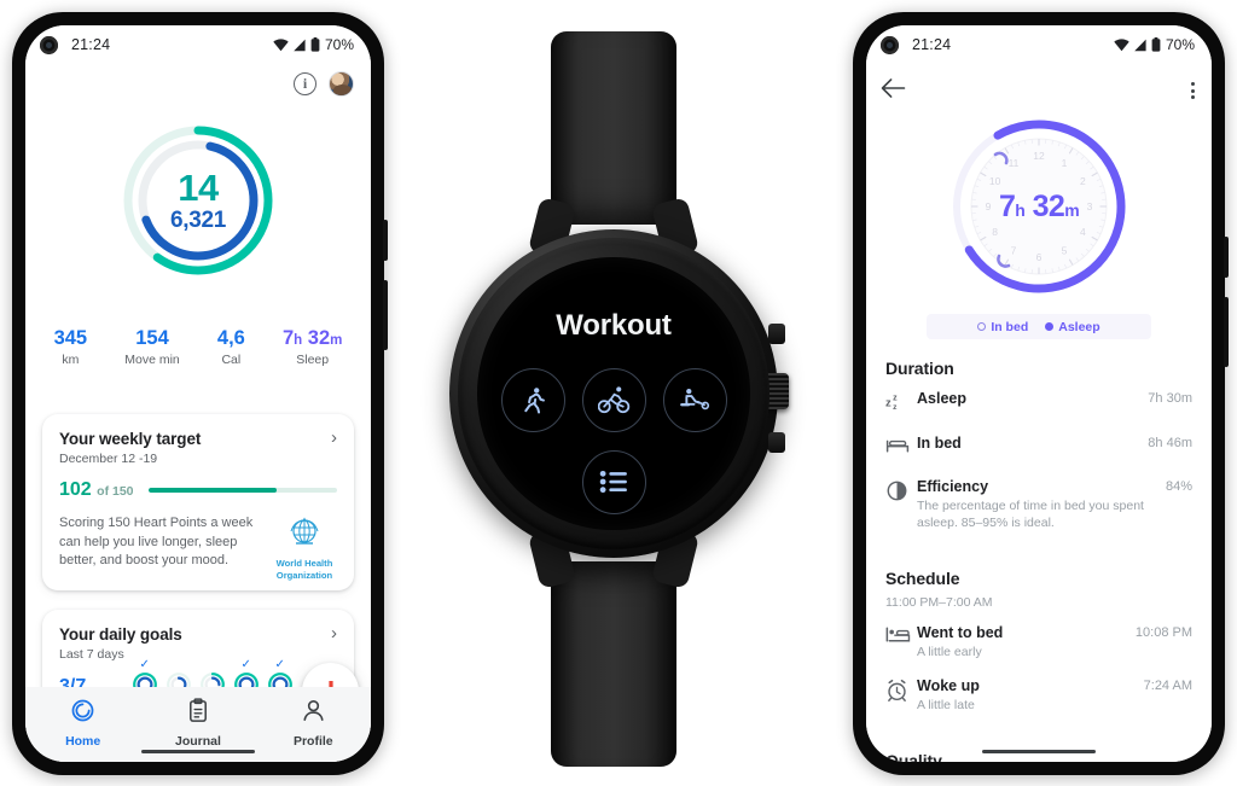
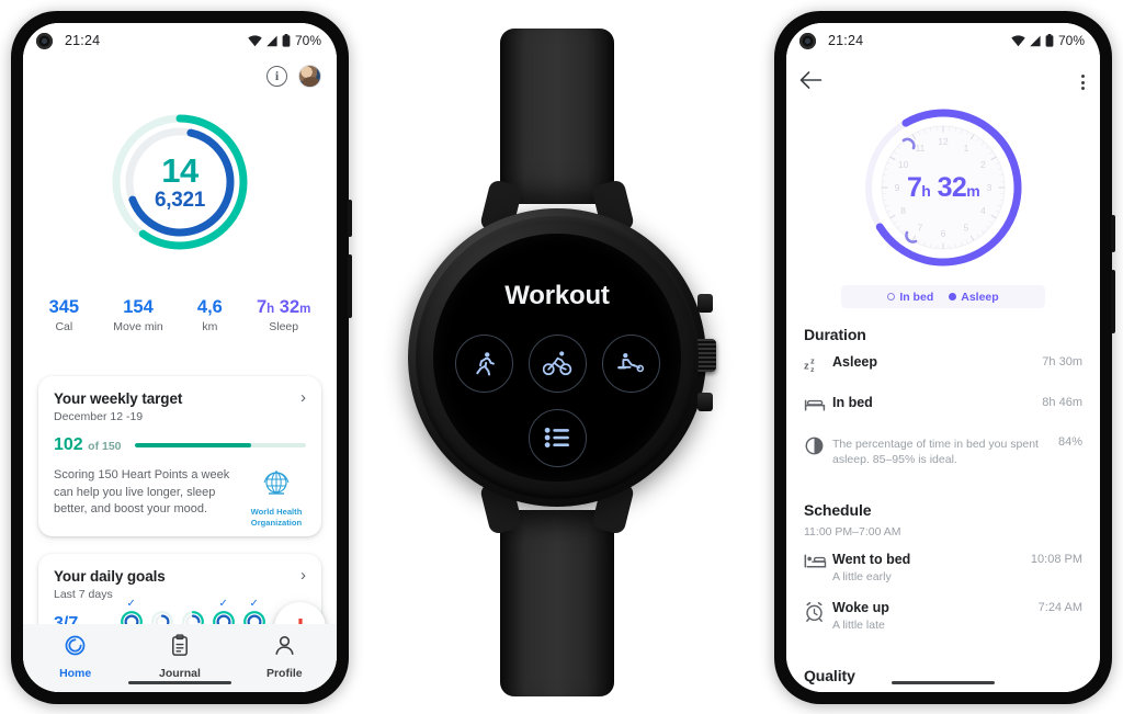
  21:24
  70%
  i
  14
  6,321
  345
- km
+ Cal
  154
  Move min
  4,6
- Cal
+ km
  7h 32m
  Sleep
  Your weekly target
  December 12 -19
  ›
  102 of 150
  Scoring 150 Heart Points a week can help you live longer, sleep better, and boost your mood.
  World Health
  Organization
  Your daily goals
  Last 7 days
  ›
  ✓
  ✓
  ✓
  Home
  Journal
  Profile
  Workout
  21:24
  70%
  12
  1
  2
  3
  4
  5
  6
  7
  8
  9
  10
  11
  7h 32m
  In bed
  Asleep
  Duration
  z
  z
  Asleep
  7h 30m
  In bed
  8h 46m
- Efficiency
  The percentage of time in bed you spent asleep. 85–95% is ideal.
  84%
  Schedule
  11:00 PM–7:00 AM
  Went to bed
  A little early
  10:08 PM
  Woke up
  A little late
  7:24 AM
  Quality
